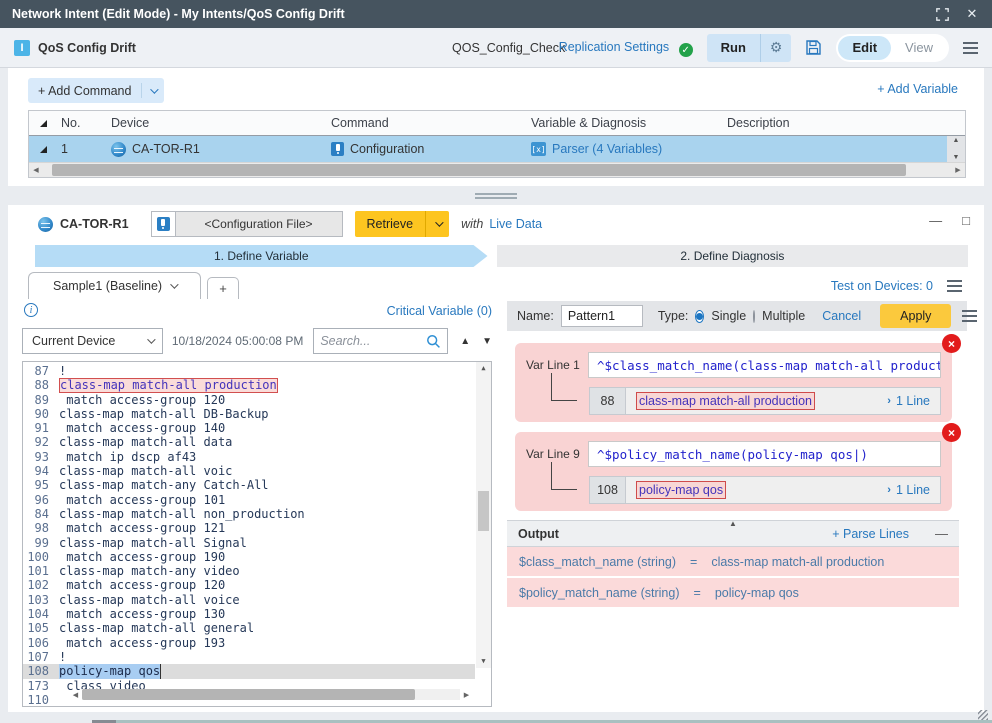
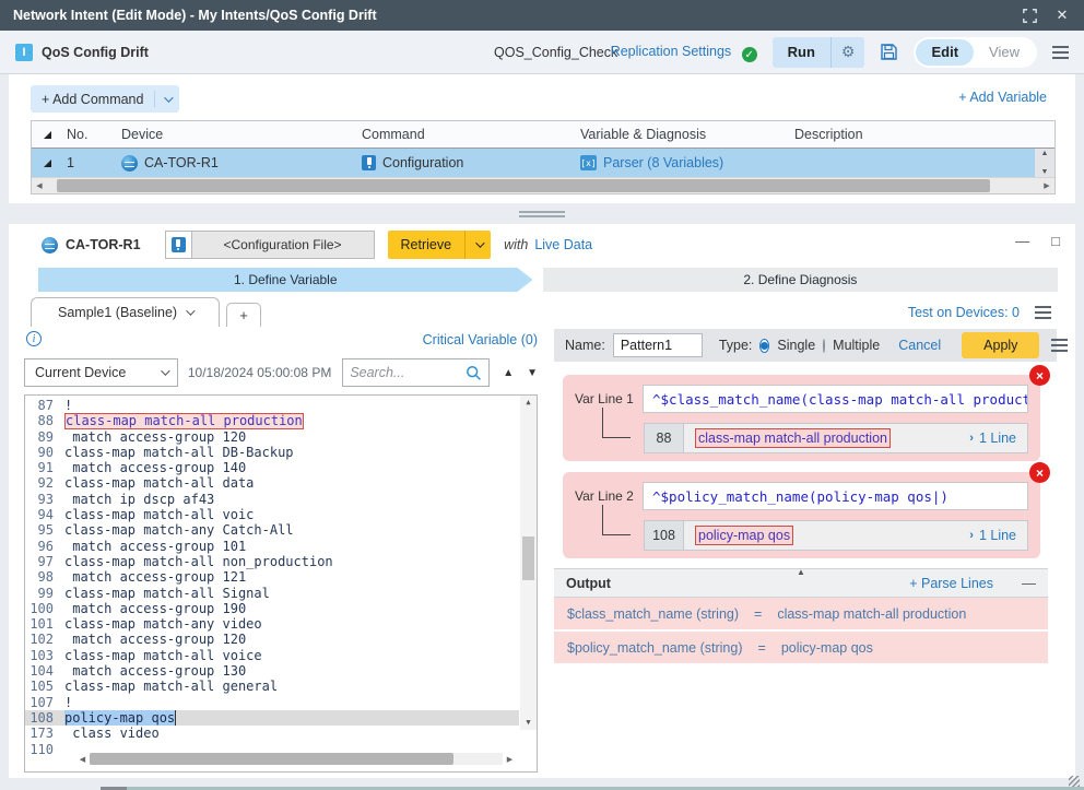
  Network Intent (Edit Mode) - My Intents/QoS Config Drift
  ✕
  I
  QoS Config Drift
  QOS_Config_Check
  Replication Settings ✓
  Run
  ⚙
  Edit
  View
  + Add Command
  + Add Variable
  No.
  Device
  Command
  Variable & Diagnosis
  Description
  1
  CA-TOR-R1
  Configuration
  [x]
- Parser (4 Variables)
+ Parser (8 Variables)
  CA-TOR-R1
  <Configuration File>
  Retrieve
  with
  Live Data
  —
  □
  1. Define Variable
  2. Define Diagnosis
  Sample1 (Baseline)
  +
  Test on Devices: 0
  i
  Critical Variable (0)
  Current Device
  10/18/2024 05:00:08 PM
  Search...
  ▲
  ▼
  87
  !
  88
  class-map match-all production
  89
  match access-group 120
  90
  class-map match-all DB-Backup
  91
  match access-group 140
  92
  class-map match-all data
  93
  match ip dscp af43
  94
  class-map match-all voic
  95
  class-map match-any Catch-All
  96
  match access-group 101
- 84
+ 97
  class-map match-all non_production
  98
  match access-group 121
  99
  class-map match-all Signal
  100
  match access-group 190
  101
  class-map match-any video
  102
  match access-group 120
  103
  class-map match-all voice
  104
  match access-group 130
  105
  class-map match-all general
- 106
- match access-group 193
  107
  !
  108
  policy-map qos
  173
  class video
  110
  ▲
  ▼
  Name:
  Pattern1
  Type:
  Single
  Multiple
  Cancel
  Apply
  ×
  Var Line 1
  ^$class_match_name(class-map match-all product
  88
  class-map match-all production
  ›
  1 Line
  ×
- Var Line 9
+ Var Line 2
  ^$policy_match_name(policy-map qos|)
  108
  policy-map qos
  ›
  1 Line
  ▲
  Output
  + Parse Lines
  —
  $class_match_name (string)
  =
  class-map match-all production
  $policy_match_name (string)
  =
  policy-map qos
